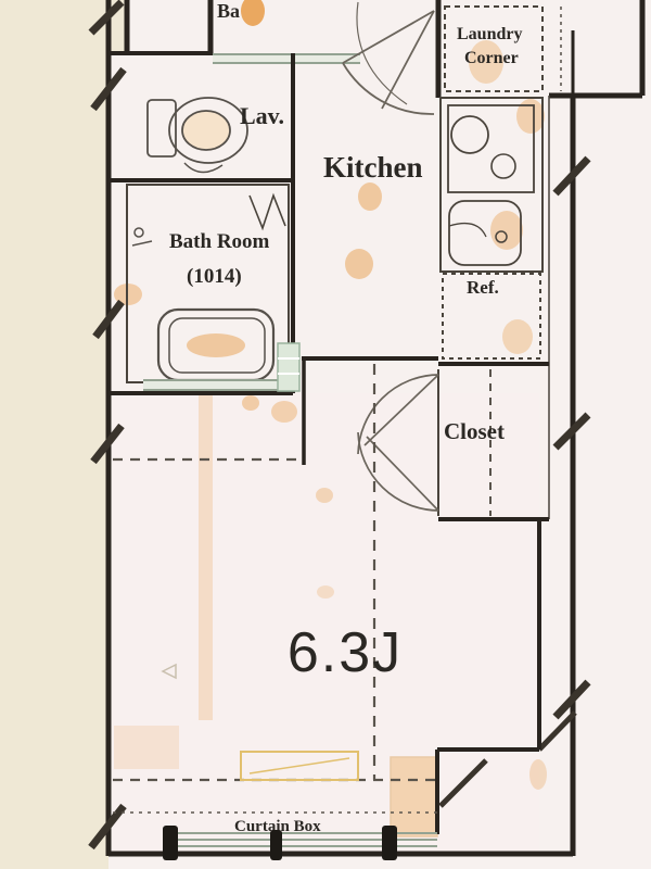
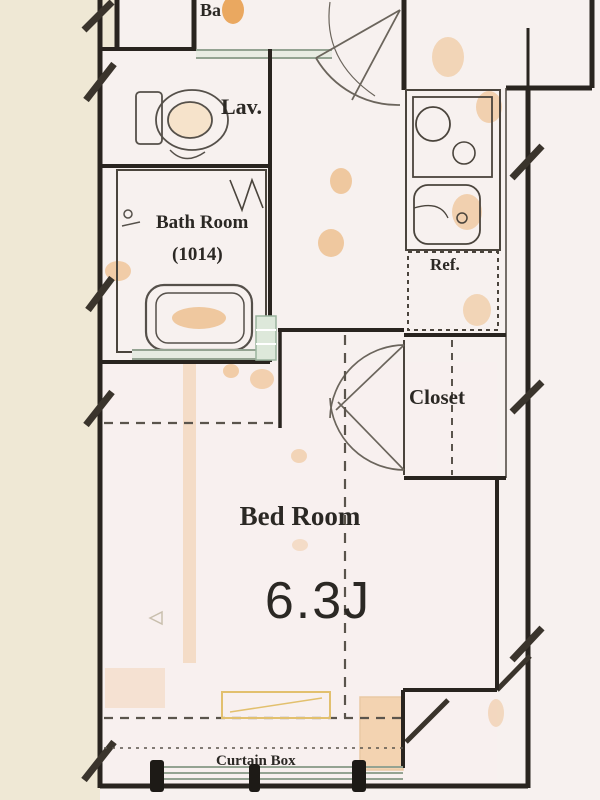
  Ba
  Lav.
  Bath Room
  (1014)
- Kitchen
- Laundry
- Corner
  Ref.
  Closet
+ Bed Room
  6.3J
  Curtain Box
